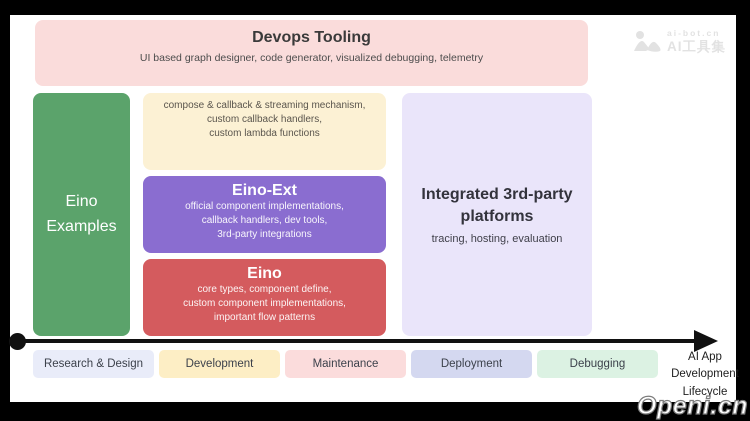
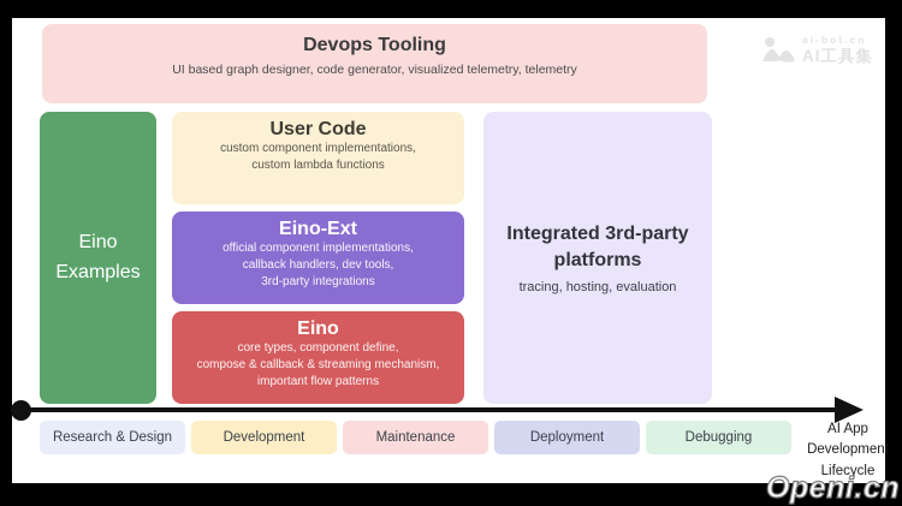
  Devops Tooling
- UI based graph designer, code generator, visualized debugging, telemetry
+ UI based graph designer, code generator, visualized telemetry, telemetry
  Eino Examples
+ User Code
- compose & callback & streaming mechanism,
+ custom component implementations,
- custom callback handlers,
  custom lambda functions
  Eino-Ext
  official component implementations,
  callback handlers, dev tools,
  3rd-party integrations
  Eino
  core types, component define,
- custom component implementations,
+ compose & callback & streaming mechanism,
  important flow patterns
  Integrated 3rd-party platforms
  tracing, hosting, evaluation
  Research & Design
  Development
  Maintenance
  Deployment
  Debugging
  AI App
  Development
  Lifecycle
  ai-bot.cn
  AI工具集
  Openi.cn
